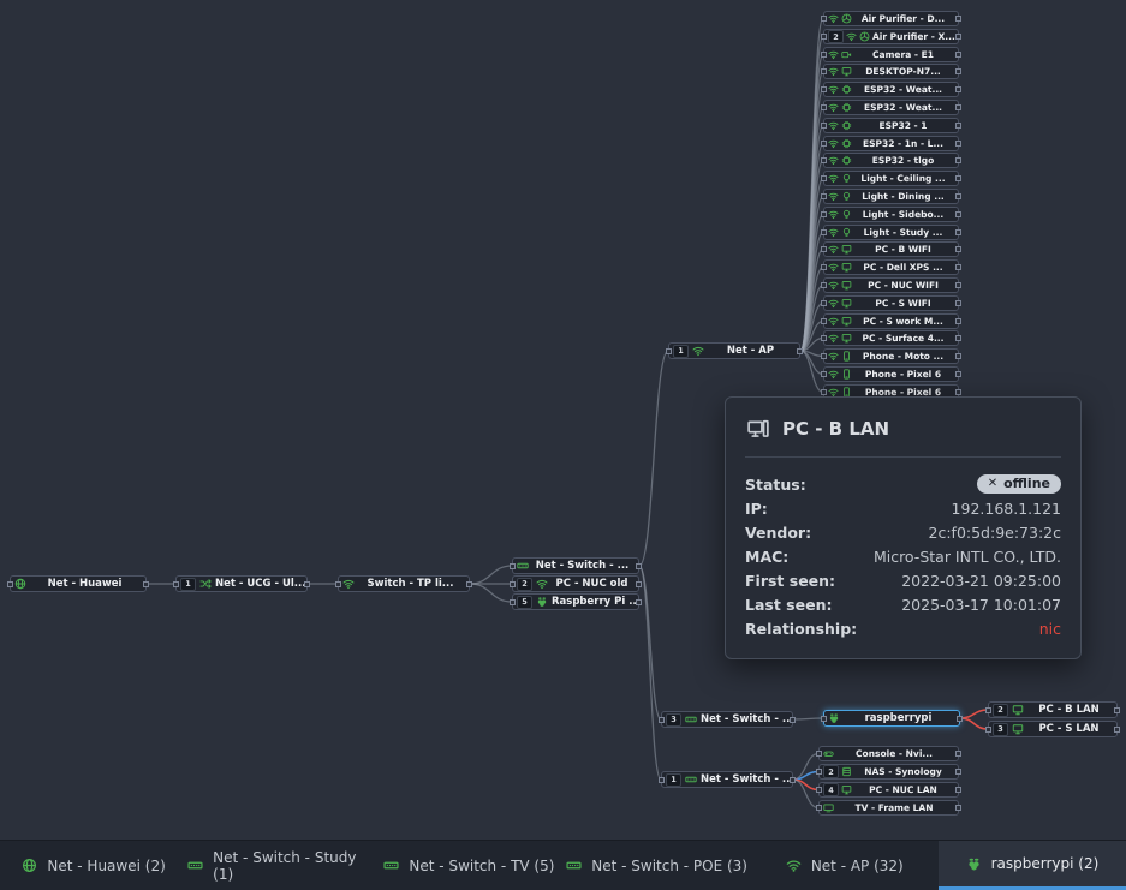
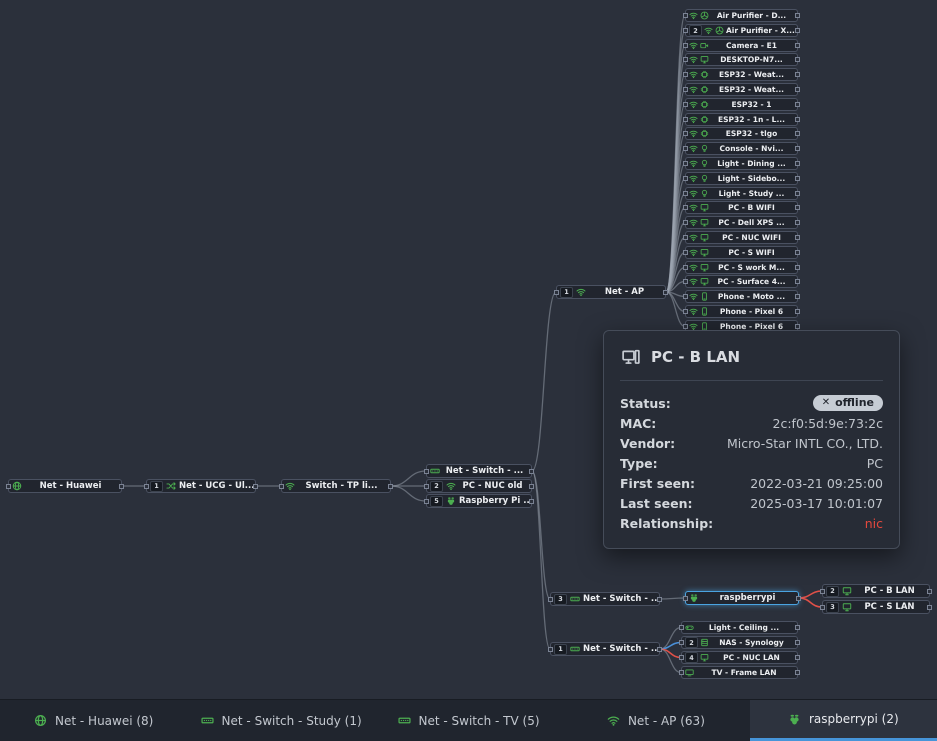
  Net - Huawei
  1
  Net - UCG - Ul..
  Switch - TP li...
  Net - Switch - ...
  2
  PC - NUC old
  5
  Raspberry Pi .
  1
  Net - AP
  3
  Net - Switch - ..
  1
  Net - Switch - ..
  raspberrypi
  2
  PC - B LAN
  3
  PC - S LAN
- Console - Nvi...
+ Light - Ceiling ...
  2
  NAS - Synology
  4
  PC - NUC LAN
  TV - Frame LAN
  Air Purifier - D...
  2
  Air Purifier - X...
  Camera - E1
  DESKTOP-N7...
  ESP32 - Weat...
  ESP32 - Weat...
  ESP32 - 1
  ESP32 - 1n - L...
  ESP32 - tlgo
- Light - Ceiling ...
+ Console - Nvi...
  Light - Dining ...
  Light - Sidebo...
  Light - Study ...
  PC - B WIFI
  PC - Dell XPS ...
  PC - NUC WIFI
  PC - S WIFI
  PC - S work M...
  PC - Surface 4...
  Phone - Moto ...
  Phone - Pixel 6
  Phone - Pixel 6
  PC - B LAN
  Status:
  ✕
  offline
- IP:
- 192.168.1.121
- Vendor:
+ MAC:
  2c:f0:5d:9e:73:2c
- MAC:
+ Vendor:
  Micro-Star INTL CO., LTD.
+ Type:
+ PC
  First seen:
  2022-03-21 09:25:00
  Last seen:
  2025-03-17 10:01:07
  Relationship:
  nic
- Net - Huawei (2)
+ Net - Huawei (8)
  Net - Switch - Study (1)
  Net - Switch - TV (5)
- Net - Switch - POE (3)
- Net - AP (32)
+ Net - AP (63)
  raspberrypi (2)
